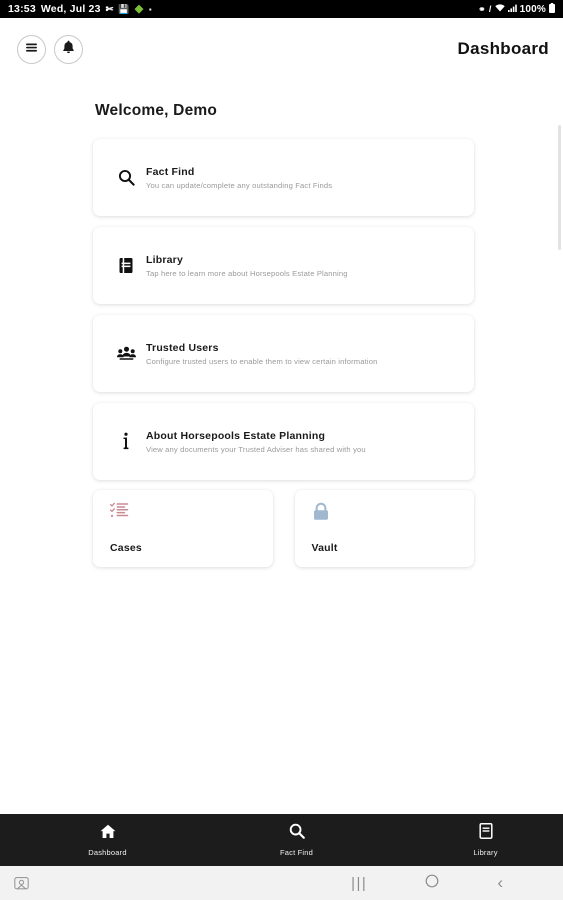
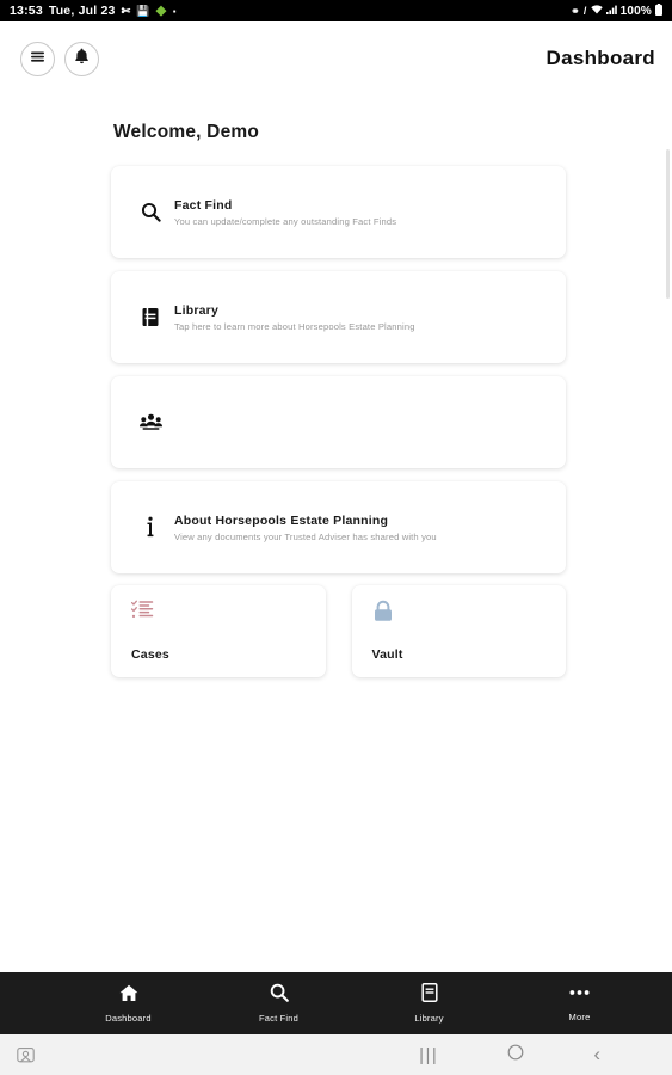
  13:53
- Wed, Jul 23
+ Tue, Jul 23
  ✄
  💾
  ◆
  ·
  ⚭
  /
  100%
  Dashboard
  Welcome, Demo
  Fact Find
  You can update/complete any outstanding Fact Finds
  Library
  Tap here to learn more about Horsepools Estate Planning
- Trusted Users
- Configure trusted users to enable them to view certain information
  About Horsepools Estate Planning
  View any documents your Trusted Adviser has shared with you
  Cases
  Vault
  Dashboard
  Fact Find
  Library
+ More
  |||
  ‹
